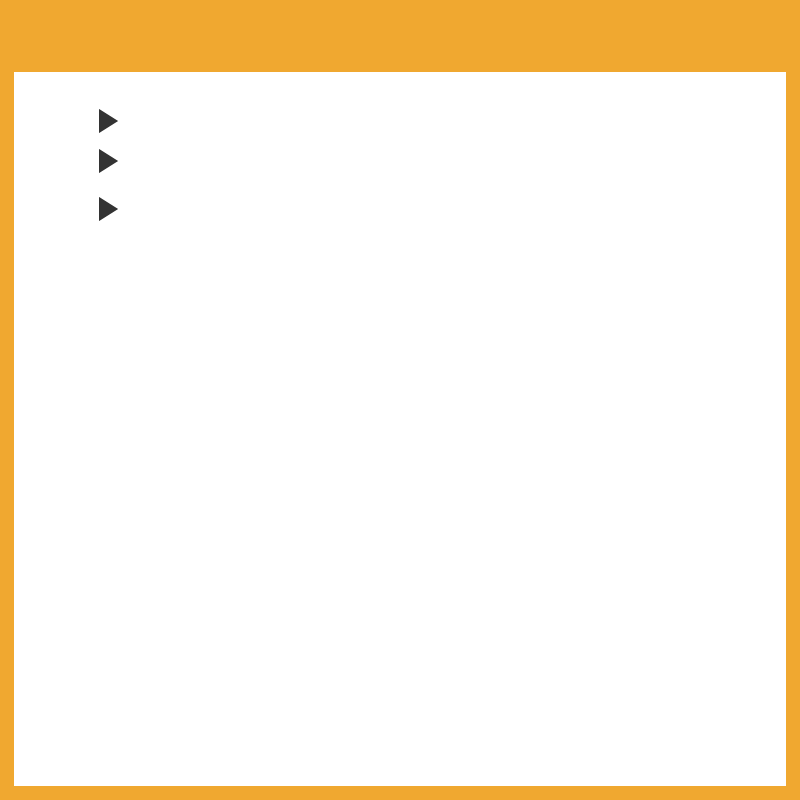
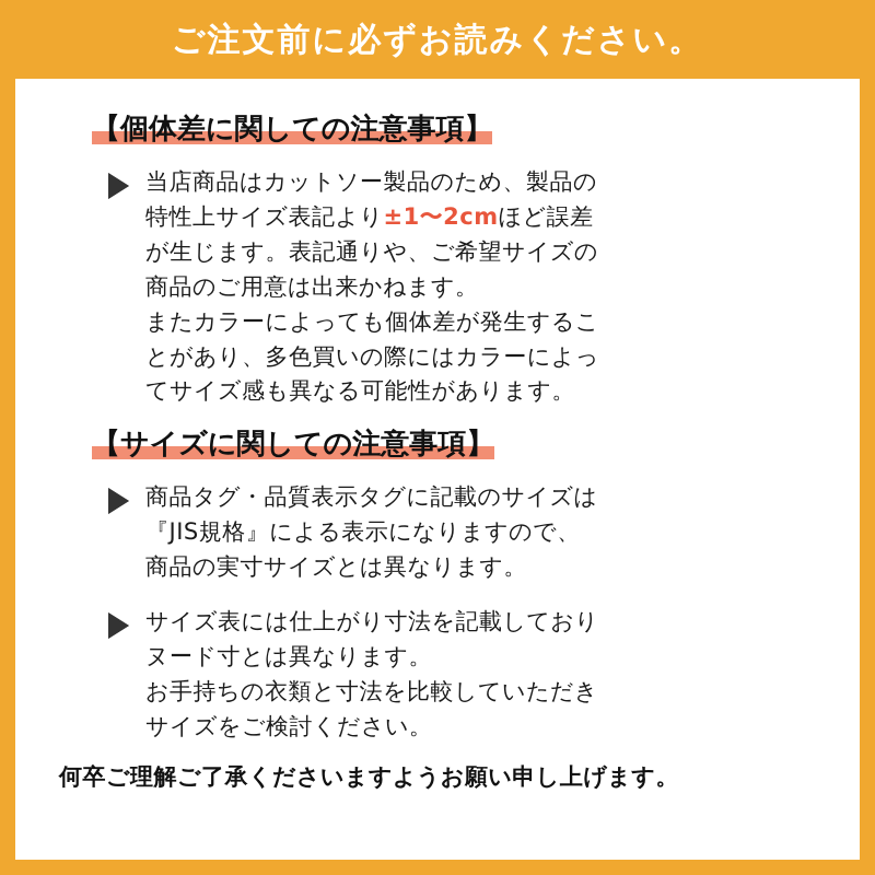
+ ご注文前に必ずお読みください。
+ 【個体差に関しての注意事項】
+ 当店商品はカットソー製品のため、製品の
+ 特性上サイズ表記より±1〜2cmほど誤差
+ が生じます。表記通りや、ご希望サイズの
+ 商品のご用意は出来かねます。
+ またカラーによっても個体差が発生するこ
+ とがあり、多色買いの際にはカラーによっ
+ てサイズ感も異なる可能性があります。
+ 【サイズに関しての注意事項】
+ 商品タグ・品質表示タグに記載のサイズは
+ 『JIS規格』による表示になりますので、
+ 商品の実寸サイズとは異なります。
+ サイズ表には仕上がり寸法を記載しており
+ ヌード寸とは異なります。
+ お手持ちの衣類と寸法を比較していただき
+ サイズをご検討ください。
+ 何卒ご理解ご了承くださいますようお願い申し上げます。
